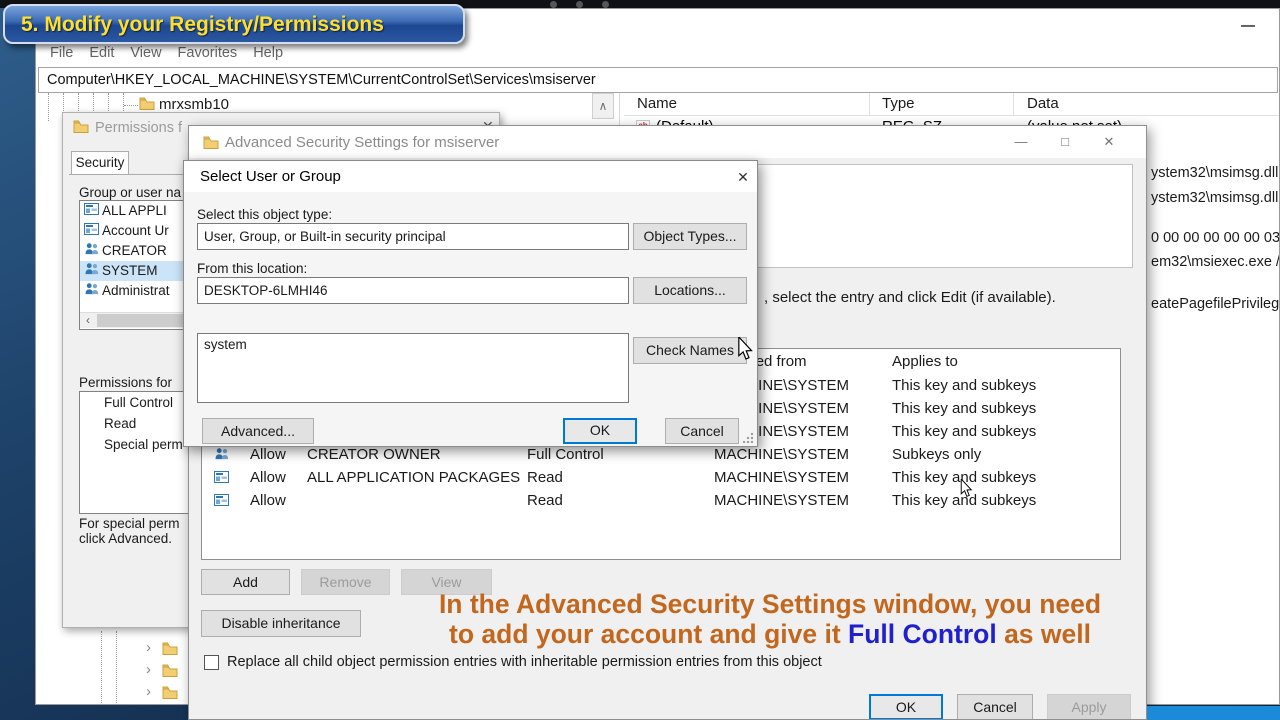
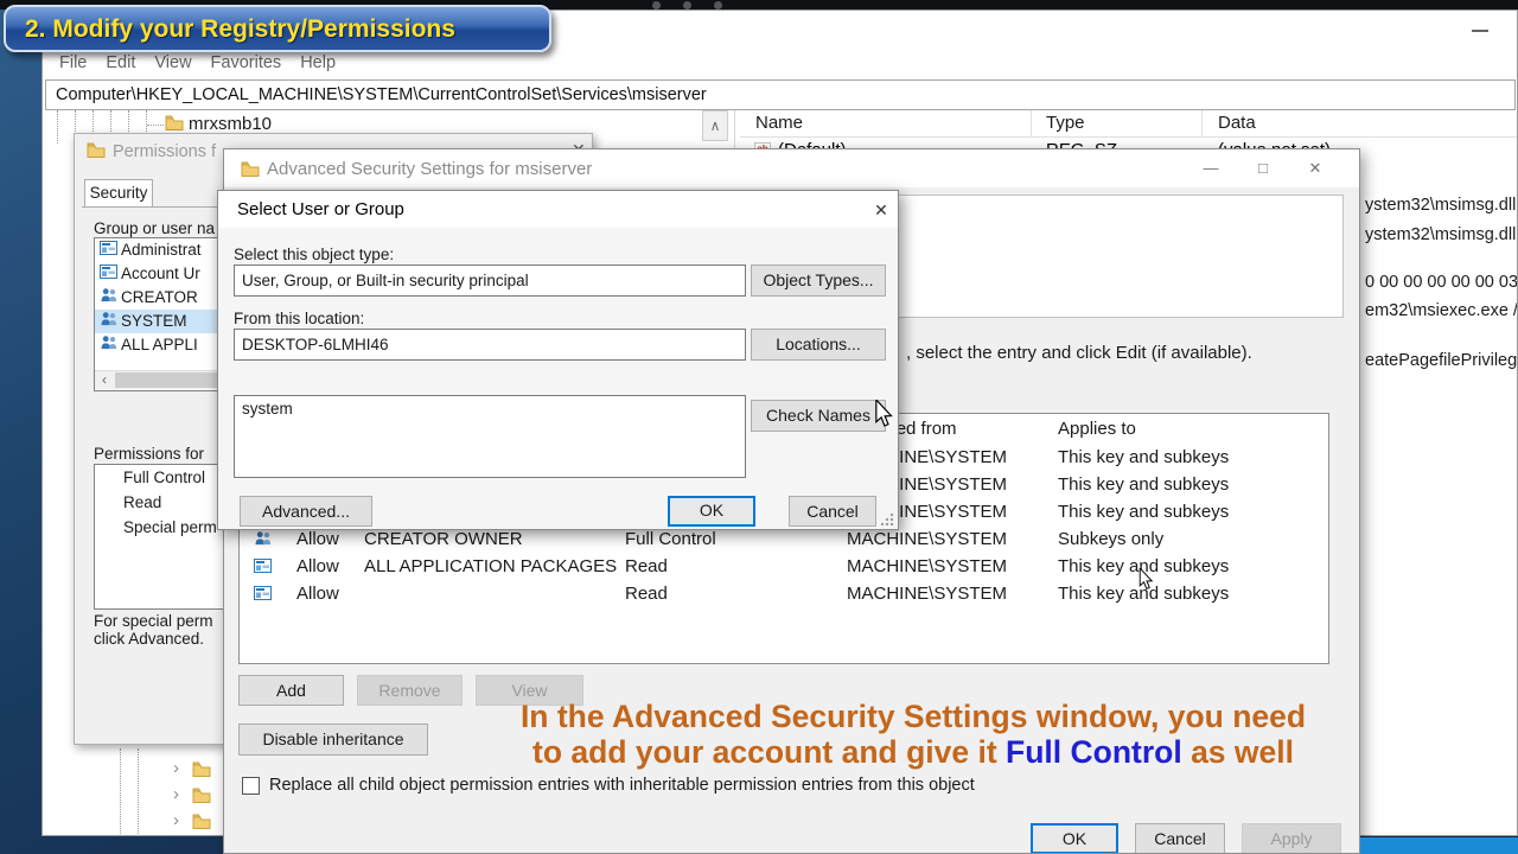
  File Edit View Favorites Help
  Computer\HKEY_LOCAL_MACHINE\SYSTEM\CurrentControlSet\Services\msiserver
  mrxsmb10
  ∧
  Name
  Type
  Data
  ystem32\msimsg.dll
  ystem32\msimsg.dll
  0 00 00 00 00 00 03
  em32\msiexec.exe /
  eatePagefilePrivileg
  ›
  ›
  ›
  Permissions f
  Security
  Group or user na
- ALL APPLI
+ Administrat
  Account Ur
  CREATOR
  SYSTEM
- Administrat
+ ALL APPLI
  ‹
  Permissions for
  Full Control
  Read
  Special perm
  For special perm
  click Advanced.
  Advanced Security Settings for msiserver
  —
  □
  ✕
  , select the entry and click Edit (if available).
  Applies to
  INE\SYSTEM
  This key and subkeys
  INE\SYSTEM
  This key and subkeys
  INE\SYSTEM
  This key and subkeys
  Allow
  CREATOR OWNER
  Full Control
  MACHINE\SYSTEM
  Subkeys only
  Allow
  ALL APPLICATION PACKAGES
  Read
  MACHINE\SYSTEM
  This key and subkeys
  Allow
  Read
  MACHINE\SYSTEM
  This key and subkeys
  Add
  Remove
  View
  Disable inheritance
  Replace all child object permission entries with inheritable permission entries from this object
  OK
  Cancel
  Apply
  Select User or Group
  ✕
  Select this object type:
  User, Group, or Built-in security principal
  Object Types...
  From this location:
  DESKTOP-6LMHI46
  Locations...
  system
  Check Names
  Advanced...
  OK
  Cancel
- 5. Modify your Registry/Permissions
+ 2. Modify your Registry/Permissions
  In the Advanced Security Settings window, you need
  to add your account and give it Full Control as well
